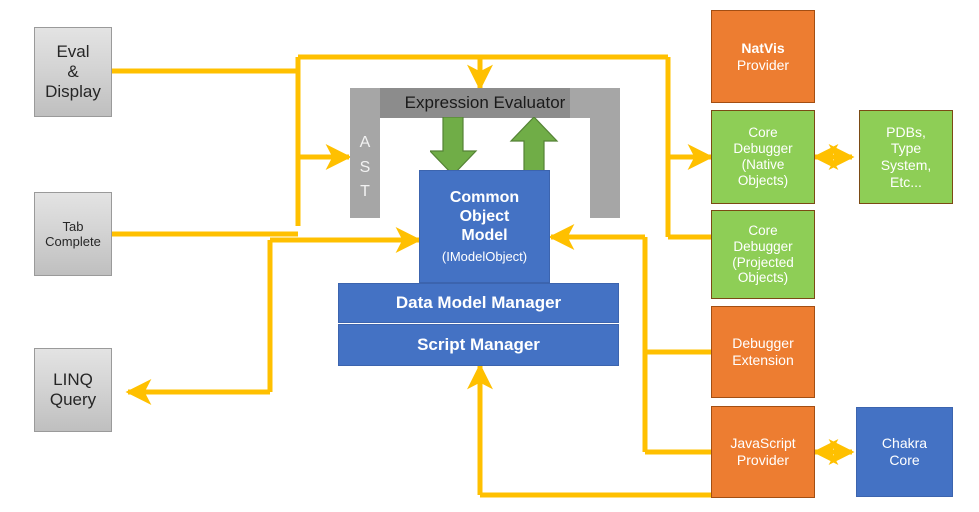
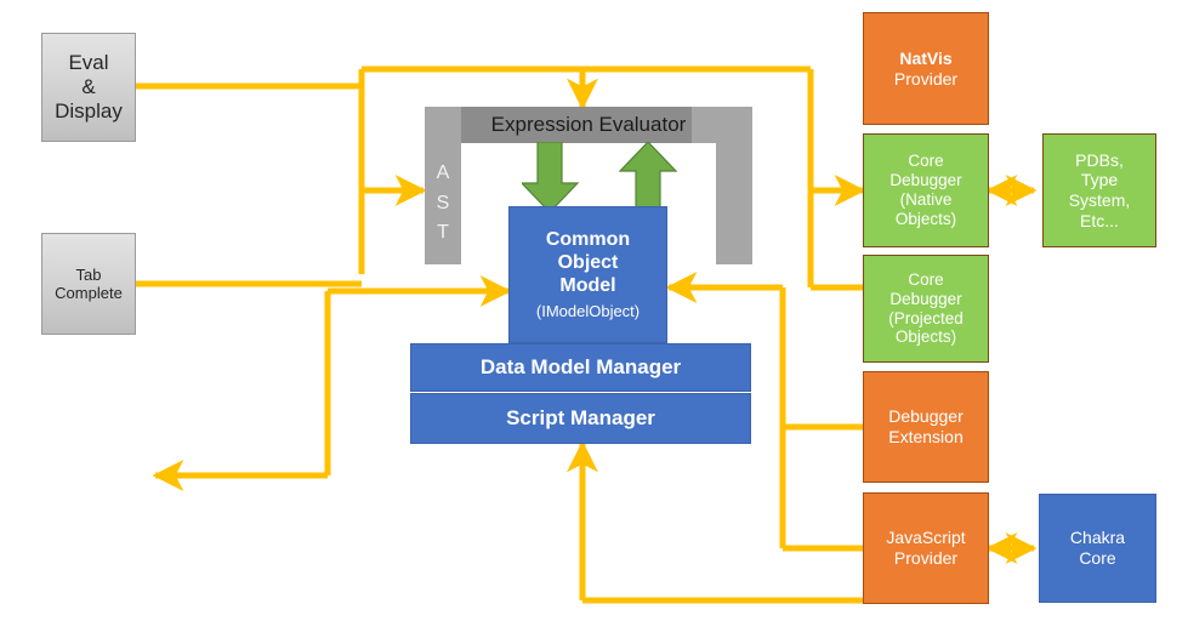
  Eval
  &
  Display
  Tab
  Complete
- LINQ
- Query
  Expression Evaluator
  A
  S
  T
  Common
  Object
  Model
  (IModelObject)
  Data Model Manager
  Script Manager
  NatVis
  Provider
  Core
  Debugger
  (Native
  Objects)
  Core
  Debugger
  (Projected
  Objects)
  Debugger
  Extension
  JavaScript
  Provider
  PDBs,
  Type
  System,
  Etc...
  Chakra
  Core
